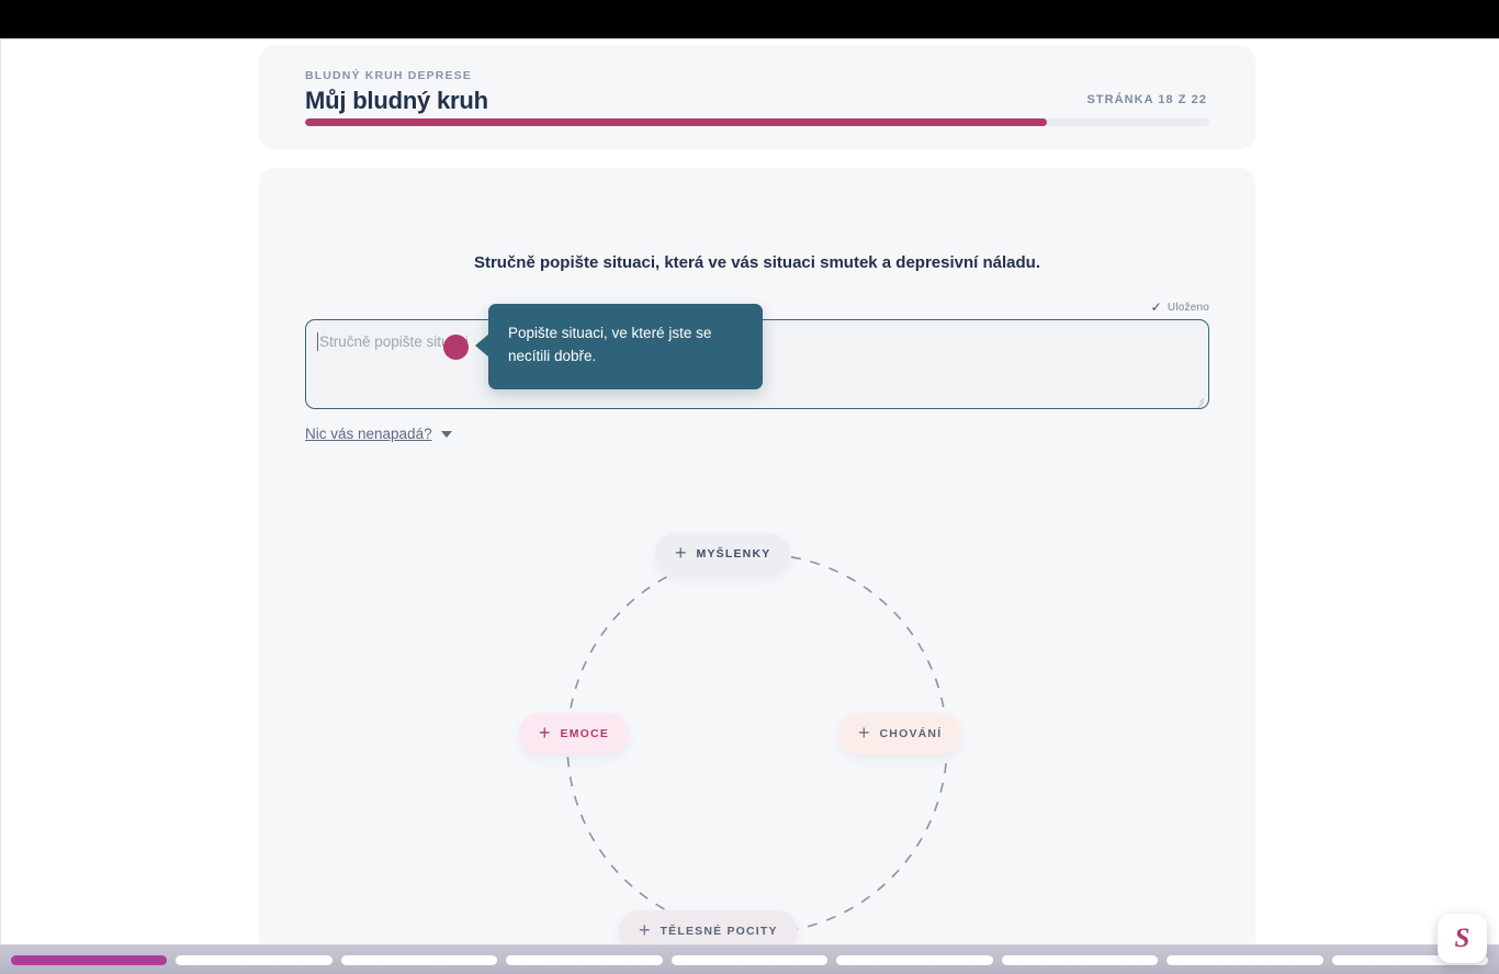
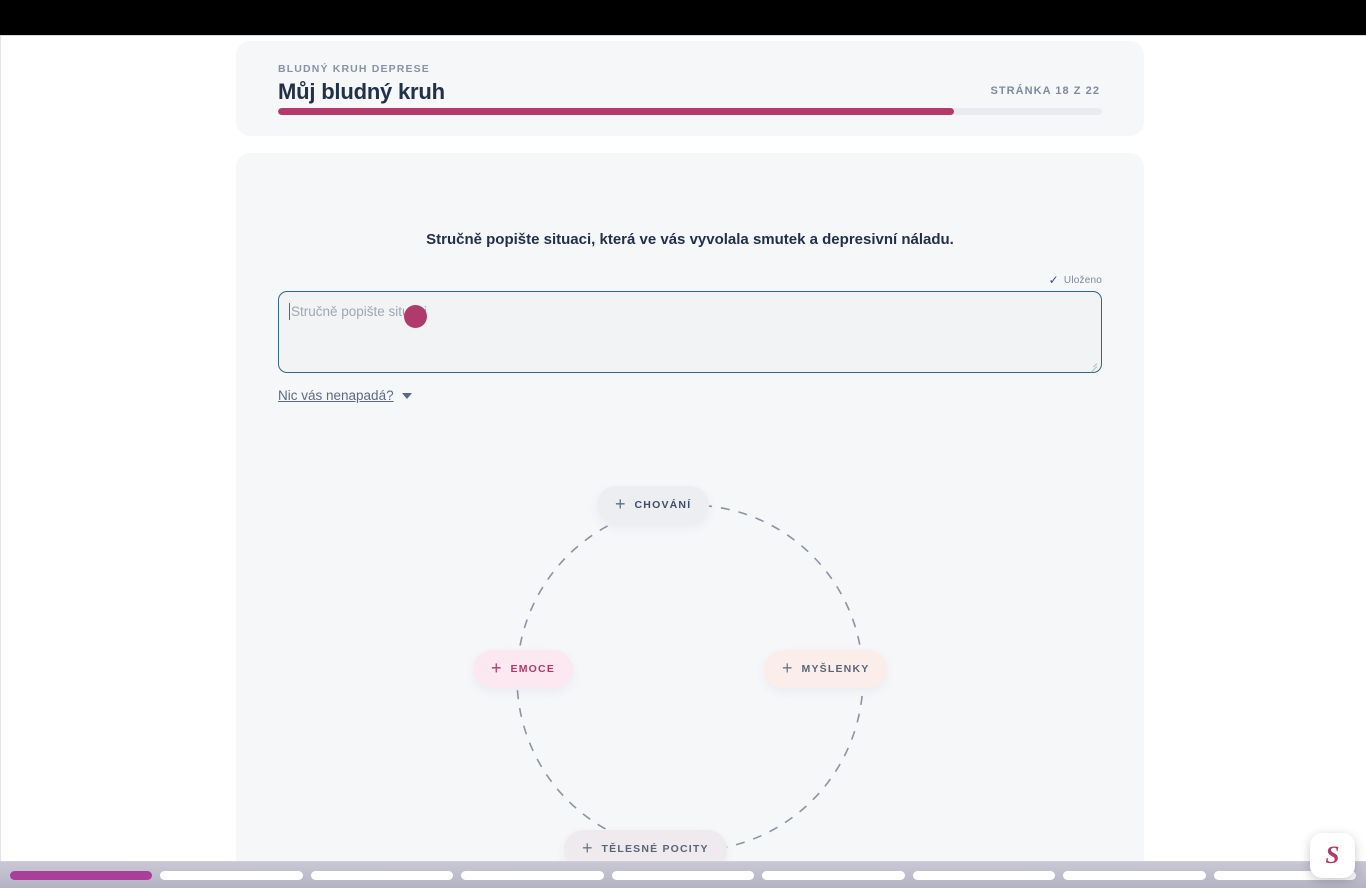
  BLUDNÝ KRUH DEPRESE
  Můj bludný kruh
  STRÁNKA 18 Z 22
- Stručně popište situaci, která ve vás situaci smutek a depresivní náladu.
+ Stručně popište situaci, která ve vás vyvolala smutek a depresivní náladu.
  ✓
  Uloženo
  Stručně popište sit
  Nic vás nenapadá?
  +
- MYŠLENKY
+ CHOVÁNÍ
  +
- CHOVÁNÍ
+ MYŠLENKY
  +
  TĚLESNÉ POCITY
  +
  EMOCE
- Popište situaci, ve které jste se necítili dobře.
  S
